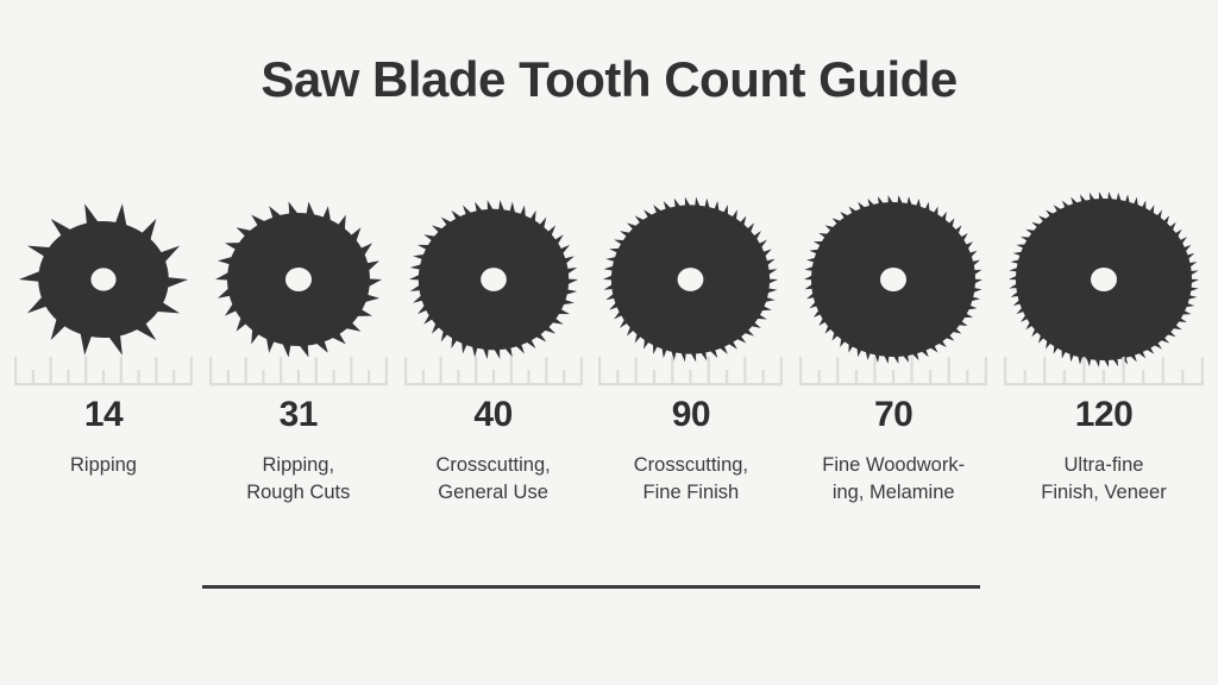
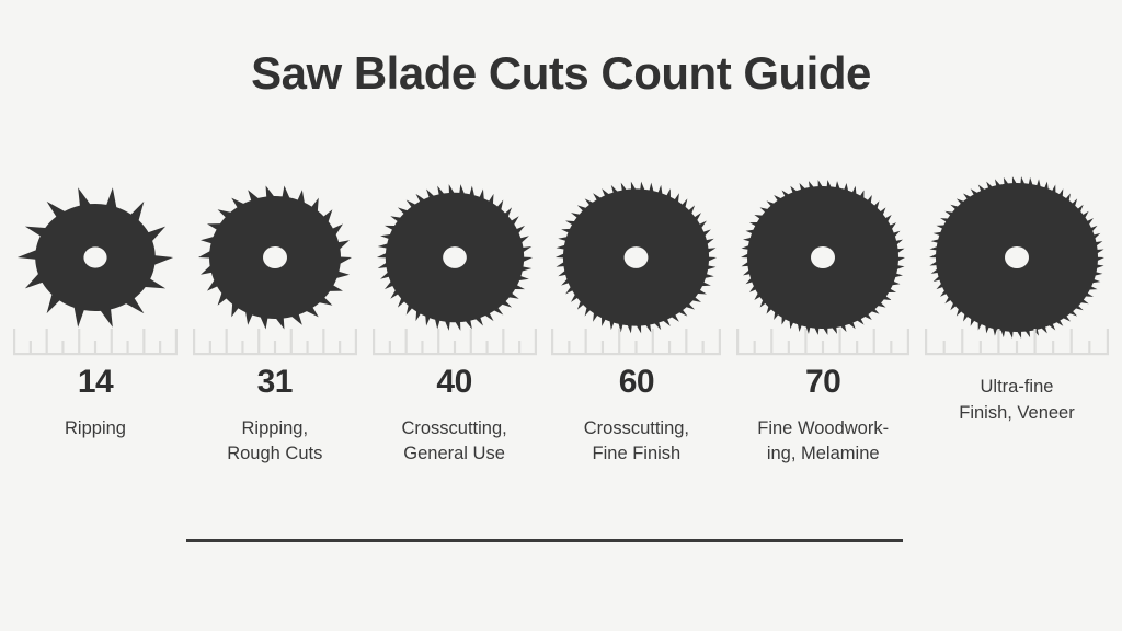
- Saw Blade Tooth Count Guide
+ Saw Blade Cuts Count Guide
  14
  Ripping
  31
  Ripping,
  Rough Cuts
  40
  Crosscutting,
  General Use
- 90
+ 60
  Crosscutting,
  Fine Finish
  70
  Fine Woodwork-
  ing, Melamine
- 120
  Ultra-fine
  Finish, Veneer
